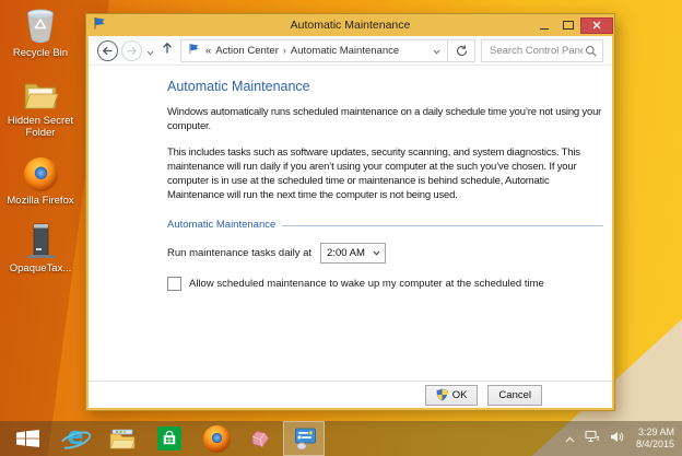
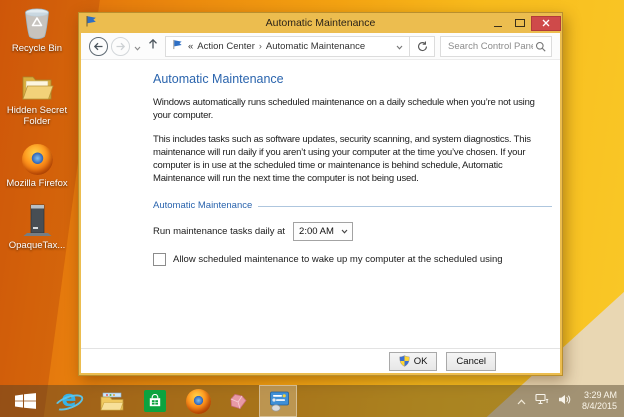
  Recycle Bin
  Hidden Secret Folder
  Mozilla Firefox
  OpaqueTax...
  Automatic Maintenance
  «
  Action Center
  ›
  Automatic Maintenance
  Search Control Pan
  Automatic Maintenance
- Windows automatically runs scheduled maintenance on a daily schedule time you’re not using your computer.
+ Windows automatically runs scheduled maintenance on a daily schedule when you’re not using your computer.
- This includes tasks such as software updates, security scanning, and system diagnostics. This maintenance will run daily if you aren’t using your computer at the such you’ve chosen. If your computer is in use at the scheduled time or maintenance is behind schedule, Automatic Maintenance will run the next time the computer is not being used.
+ This includes tasks such as software updates, security scanning, and system diagnostics. This maintenance will run daily if you aren’t using your computer at the time you’ve chosen. If your computer is in use at the scheduled time or maintenance is behind schedule, Automatic Maintenance will run the next time the computer is not being used.
  Automatic Maintenance
  Run maintenance tasks daily at
  2:00 AM
- Allow scheduled maintenance to wake up my computer at the scheduled time
+ Allow scheduled maintenance to wake up my computer at the scheduled using
  OK
  Cancel
  e
  3:29 AM
  8/4/2015
